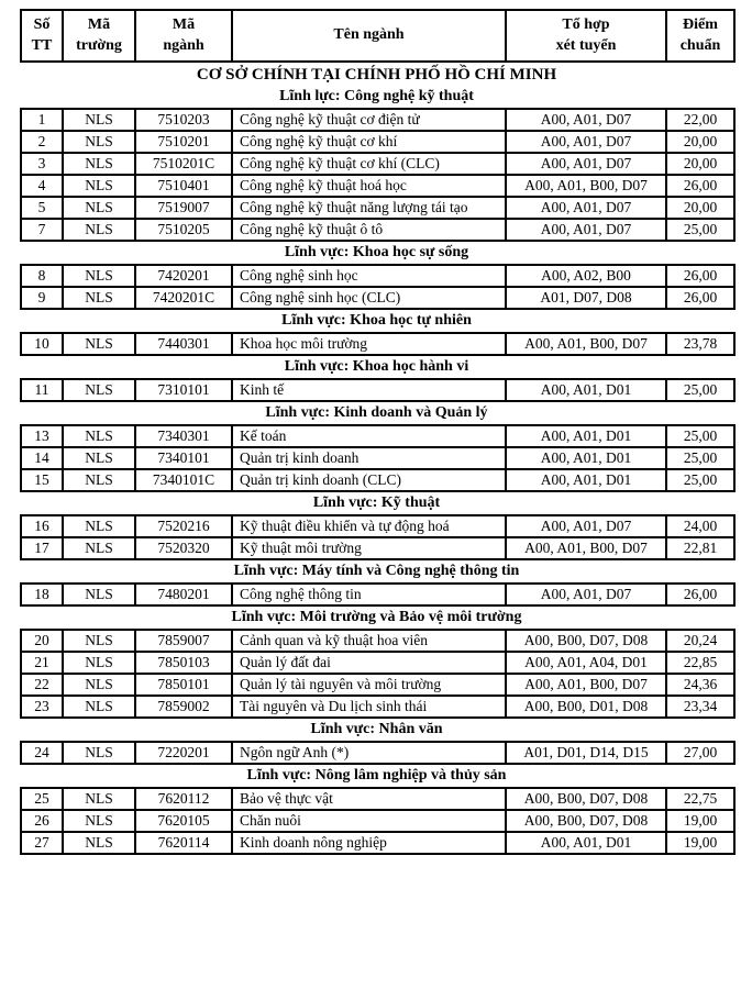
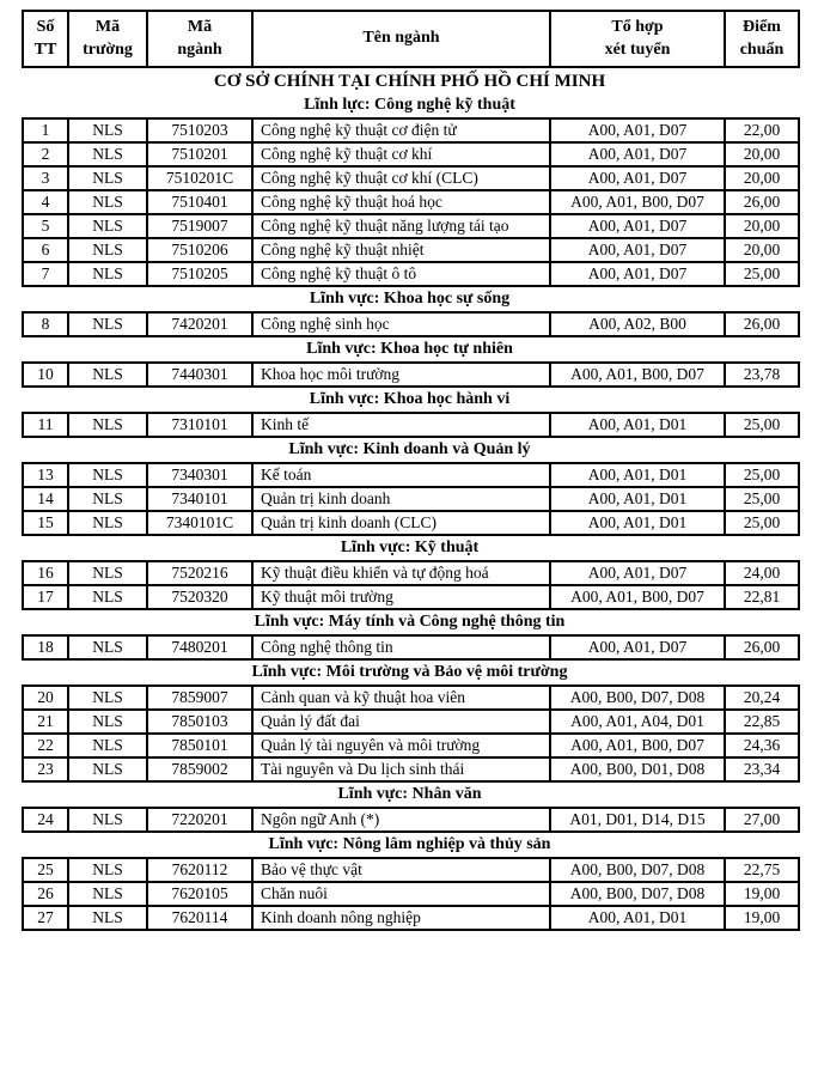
  SốTT	Mãtrường	Mãngành	Tên ngành	Tổ hợpxét tuyển	Điểmchuẩn
  CƠ SỞ CHÍNH TẠI CHÍNH PHỐ HỒ CHÍ MINH
  Lĩnh lực: Công nghệ kỹ thuật
  1	NLS	7510203	Công nghệ kỹ thuật cơ điện tử	A00, A01, D07	22,00
  2	NLS	7510201	Công nghệ kỹ thuật cơ khí	A00, A01, D07	20,00
  3	NLS	7510201C	Công nghệ kỹ thuật cơ khí (CLC)	A00, A01, D07	20,00
  4	NLS	7510401	Công nghệ kỹ thuật hoá học	A00, A01, B00, D07	26,00
  5	NLS	7519007	Công nghệ kỹ thuật năng lượng tái tạo	A00, A01, D07	20,00
+ 6	NLS	7510206	Công nghệ kỹ thuật nhiệt	A00, A01, D07	20,00
  7	NLS	7510205	Công nghệ kỹ thuật ô tô	A00, A01, D07	25,00
  Lĩnh vực: Khoa học sự sống
  8	NLS	7420201	Công nghệ sinh học	A00, A02, B00	26,00
- 9	NLS	7420201C	Công nghệ sinh học (CLC)	A01, D07, D08	26,00
  Lĩnh vực: Khoa học tự nhiên
  10	NLS	7440301	Khoa học môi trường	A00, A01, B00, D07	23,78
  Lĩnh vực: Khoa học hành vi
  11	NLS	7310101	Kinh tế	A00, A01, D01	25,00
  Lĩnh vực: Kinh doanh và Quản lý
  13	NLS	7340301	Kế toán	A00, A01, D01	25,00
  14	NLS	7340101	Quản trị kinh doanh	A00, A01, D01	25,00
  15	NLS	7340101C	Quản trị kinh doanh (CLC)	A00, A01, D01	25,00
  Lĩnh vực: Kỹ thuật
  16	NLS	7520216	Kỹ thuật điều khiển và tự động hoá	A00, A01, D07	24,00
  17	NLS	7520320	Kỹ thuật môi trường	A00, A01, B00, D07	22,81
  Lĩnh vực: Máy tính và Công nghệ thông tin
  18	NLS	7480201	Công nghệ thông tin	A00, A01, D07	26,00
  Lĩnh vực: Môi trường và Bảo vệ môi trường
  20	NLS	7859007	Cảnh quan và kỹ thuật hoa viên	A00, B00, D07, D08	20,24
  21	NLS	7850103	Quản lý đất đai	A00, A01, A04, D01	22,85
  22	NLS	7850101	Quản lý tài nguyên và môi trường	A00, A01, B00, D07	24,36
  23	NLS	7859002	Tài nguyên và Du lịch sinh thái	A00, B00, D01, D08	23,34
  Lĩnh vực: Nhân văn
  24	NLS	7220201	Ngôn ngữ Anh (*)	A01, D01, D14, D15	27,00
  Lĩnh vực: Nông lâm nghiệp và thủy sản
  25	NLS	7620112	Bảo vệ thực vật	A00, B00, D07, D08	22,75
  26	NLS	7620105	Chăn nuôi	A00, B00, D07, D08	19,00
  27	NLS	7620114	Kinh doanh nông nghiệp	A00, A01, D01	19,00
